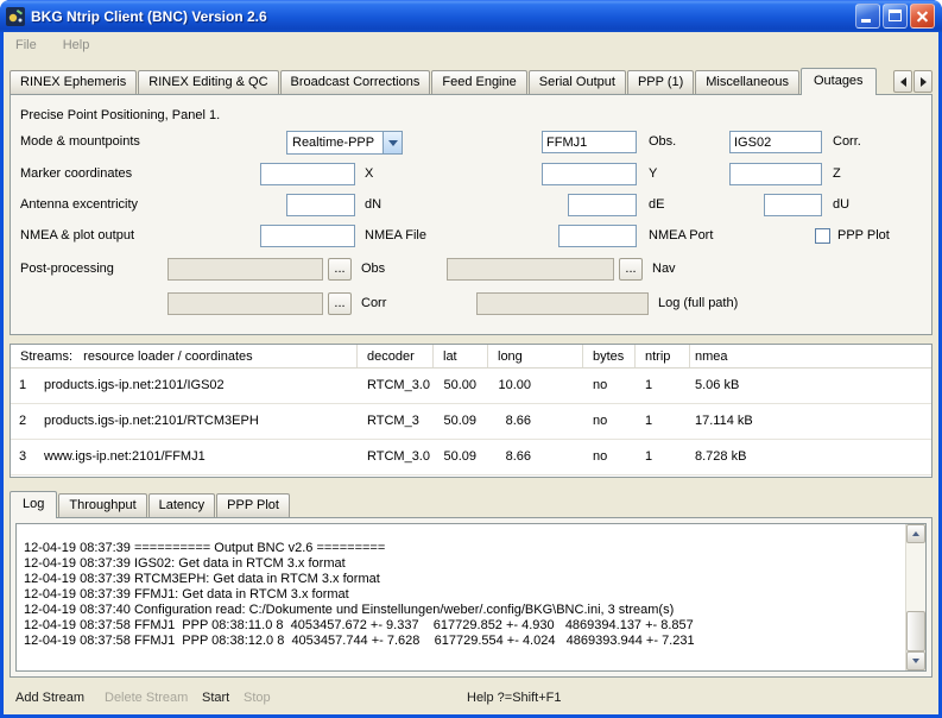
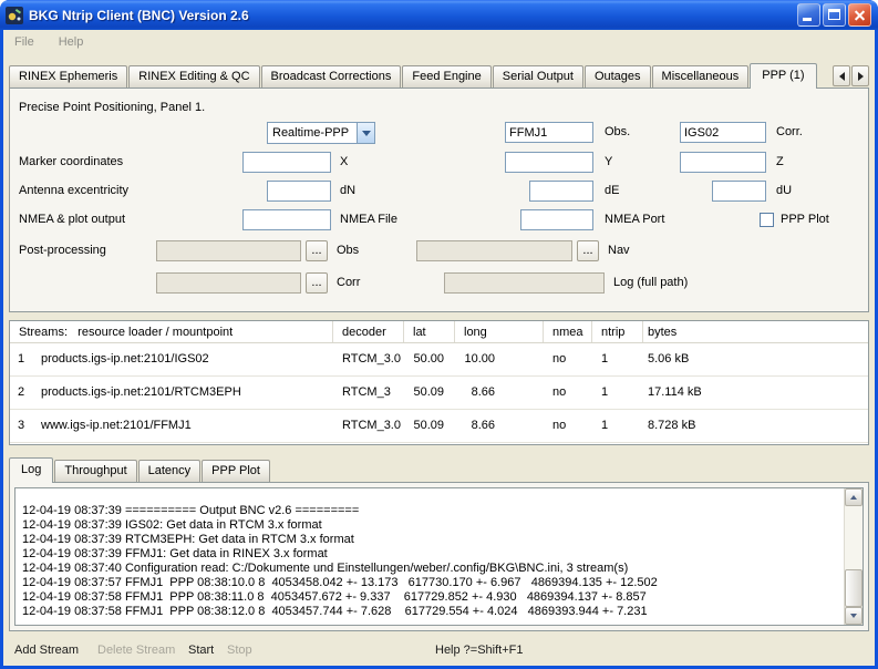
  BKG Ntrip Client (BNC) Version 2.6
  File
  Help
  RINEX Ephemeris
  RINEX Editing & QC
  Broadcast Corrections
  Feed Engine
  Serial Output
- PPP (1)
+ Outages
  Miscellaneous
- Outages
+ PPP (1)
  Precise Point Positioning, Panel 1.
- Mode & mountpoints
  Realtime-PPP
  FFMJ1
  Obs.
  IGS02
  Corr.
  Marker coordinates
  X
  Y
  Z
  Antenna excentricity
  dN
  dE
  dU
  NMEA & plot output
  NMEA File
  NMEA Port
  PPP Plot
  Post-processing
  ...
  Obs
  ...
  Nav
  ...
  Corr
  Log (full path)
- Streams: resource loader / coordinates
+ Streams: resource loader / mountpoint
  decoder
  lat
  long
- bytes
+ nmea
  ntrip
- nmea
+ bytes
  1
  products.igs-ip.net:2101/IGS02
  RTCM_3.0
  50.00
  10.00
  no
  1
  5.06 kB
  2
  products.igs-ip.net:2101/RTCM3EPH
  RTCM_3
  50.09
  8.66
  no
  1
  17.114 kB
  3
  www.igs-ip.net:2101/FFMJ1
  RTCM_3.0
  50.09
  8.66
  no
  1
  8.728 kB
  Log
  Throughput
  Latency
  PPP Plot
  12-04-19 08:37:39 ========== Output BNC v2.6 =========
  12-04-19 08:37:39 IGS02: Get data in RTCM 3.x format
  12-04-19 08:37:39 RTCM3EPH: Get data in RTCM 3.x format
- 12-04-19 08:37:39 FFMJ1: Get data in RTCM 3.x format
+ 12-04-19 08:37:39 FFMJ1: Get data in RINEX 3.x format
  12-04-19 08:37:40 Configuration read: C:/Dokumente und Einstellungen/weber/.config/BKG\BNC.ini, 3 stream(s)
+ 12-04-19 08:37:57 FFMJ1 PPP 08:38:10.0 8 4053458.042 +- 13.173 617730.170 +- 6.967 4869394.135 +- 12.502
  12-04-19 08:37:58 FFMJ1 PPP 08:38:11.0 8 4053457.672 +- 9.337 617729.852 +- 4.930 4869394.137 +- 8.857
  12-04-19 08:37:58 FFMJ1 PPP 08:38:12.0 8 4053457.744 +- 7.628 617729.554 +- 4.024 4869393.944 +- 7.231
  Add Stream
  Delete Stream
  Start
  Stop
  Help ?=Shift+F1
